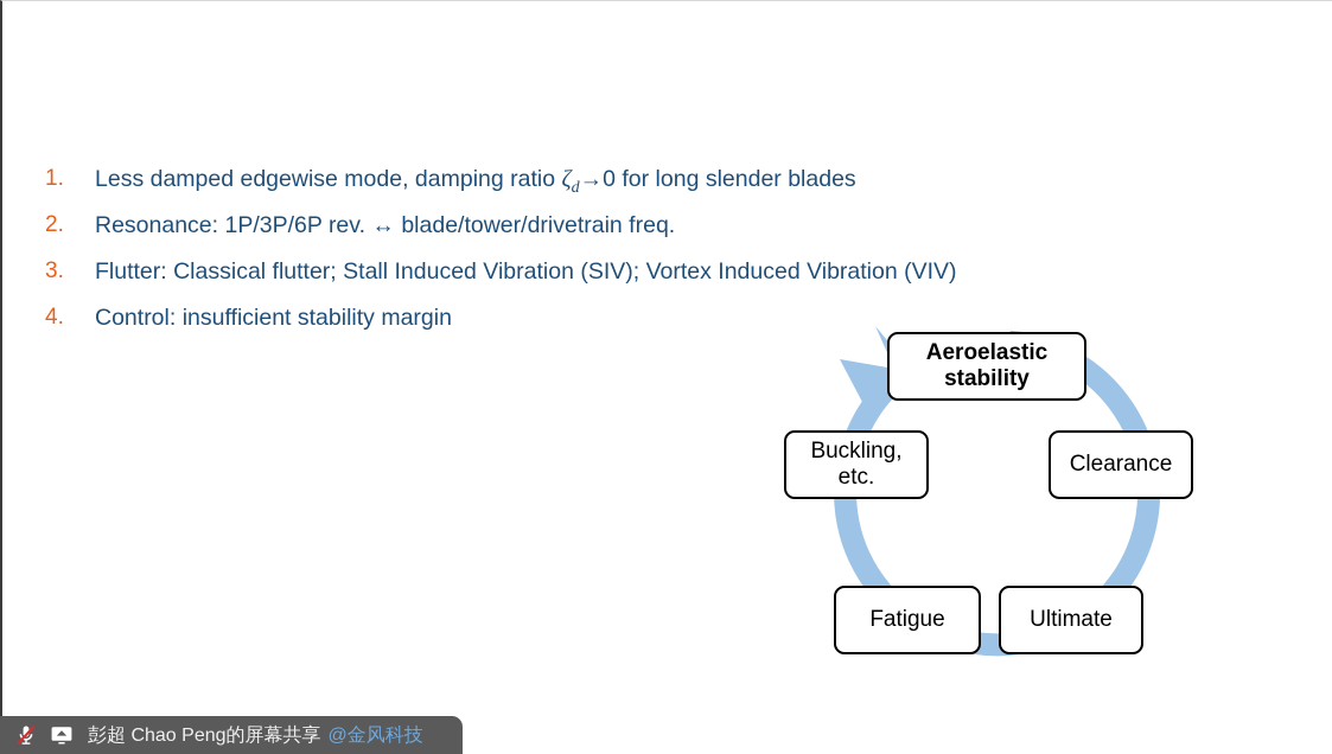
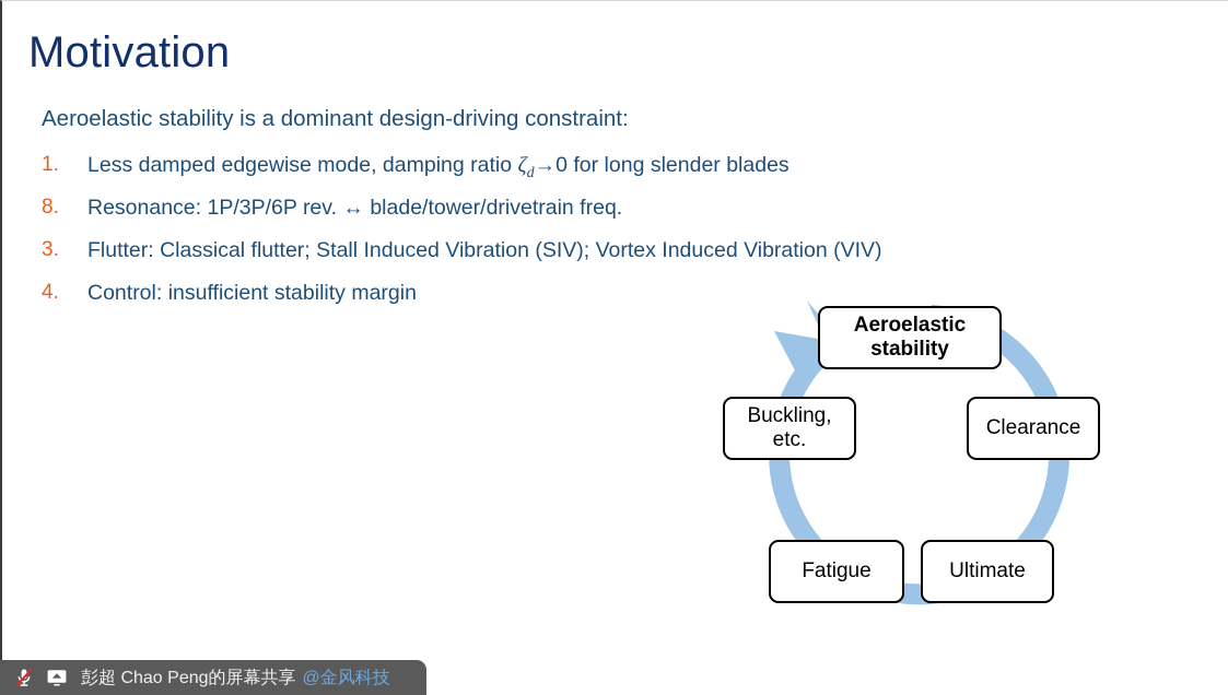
+ Motivation
+ Aeroelastic stability is a dominant design-driving constraint:
  1.
  Less damped edgewise mode, damping ratio ζd→0 for long slender blades
- 2.
+ 8.
  Resonance: 1P/3P/6P rev. ↔ blade/tower/drivetrain freq.
  3.
  Flutter: Classical flutter; Stall Induced Vibration (SIV); Vortex Induced Vibration (VIV)
  4.
  Control: insufficient stability margin
  Aeroelastic
  stability
  Clearance
  Ultimate
  Fatigue
  Buckling,
  etc.
  彭超 Chao Peng的屏幕共享
  @金风科技
